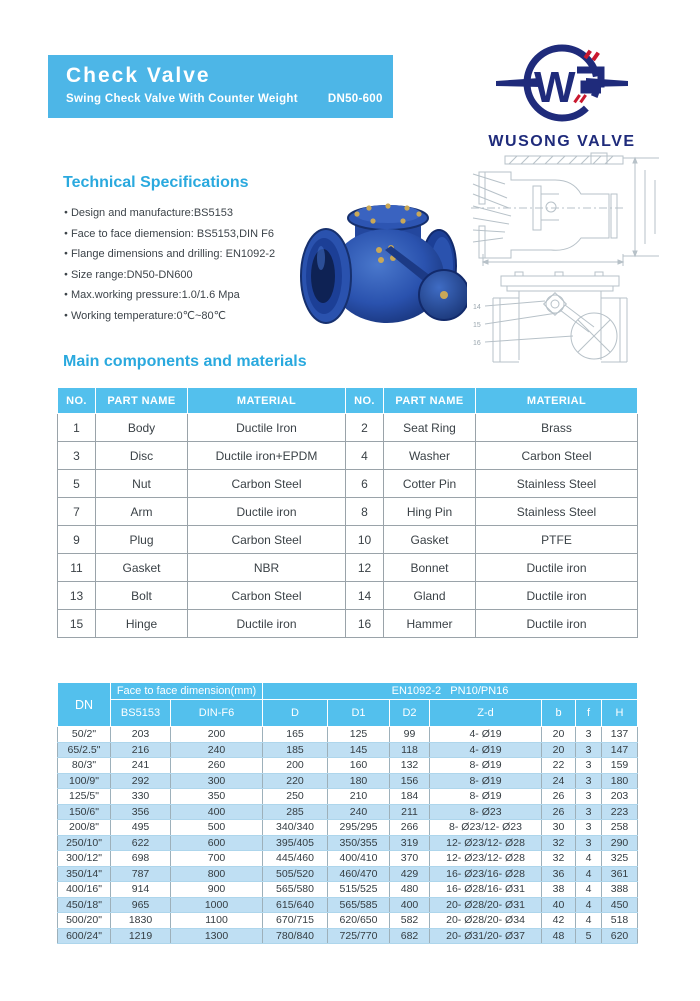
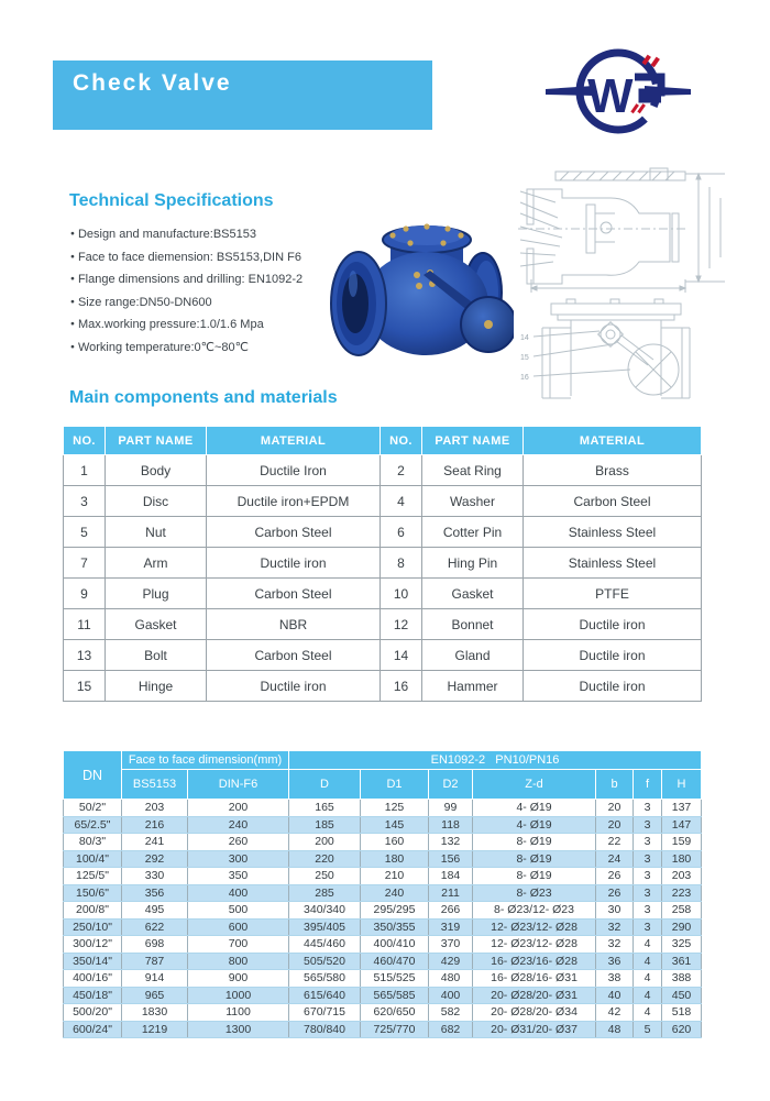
  Check Valve
- Swing Check Valve With Counter Weight DN50-600
  W
- WUSONG VALVE
  Technical Specifications
  Design and manufacture:BS5153
  Face to face diemension: BS5153,DIN F6
  Flange dimensions and drilling: EN1092-2
  Size range:DN50-DN600
  Max.working pressure:1.0/1.6 Mpa
  Working temperature:0℃~80℃
  Main components and materials
  NO.	PART NAME	MATERIAL	NO.	PART NAME	MATERIAL
  1	Body	Ductile Iron	2	Seat Ring	Brass
  3	Disc	Ductile iron+EPDM	4	Washer	Carbon Steel
  5	Nut	Carbon Steel	6	Cotter Pin	Stainless Steel
  7	Arm	Ductile iron	8	Hing Pin	Stainless Steel
  9	Plug	Carbon Steel	10	Gasket	PTFE
  11	Gasket	NBR	12	Bonnet	Ductile iron
  13	Bolt	Carbon Steel	14	Gland	Ductile iron
  15	Hinge	Ductile iron	16	Hammer	Ductile iron
  DN	Face to face dimension(mm)	EN1092-2 PN10/PN16
  BS5153	DIN-F6	D	D1	D2	Z-d	b	f	H
  50/2"	203	200	165	125	99	4- Ø19	20	3	137
  65/2.5"	216	240	185	145	118	4- Ø19	20	3	147
  80/3"	241	260	200	160	132	8- Ø19	22	3	159
- 100/9"	292	300	220	180	156	8- Ø19	24	3	180
+ 100/4"	292	300	220	180	156	8- Ø19	24	3	180
  125/5"	330	350	250	210	184	8- Ø19	26	3	203
  150/6"	356	400	285	240	211	8- Ø23	26	3	223
  200/8"	495	500	340/340	295/295	266	8- Ø23/12- Ø23	30	3	258
  250/10"	622	600	395/405	350/355	319	12- Ø23/12- Ø28	32	3	290
  300/12"	698	700	445/460	400/410	370	12- Ø23/12- Ø28	32	4	325
  350/14"	787	800	505/520	460/470	429	16- Ø23/16- Ø28	36	4	361
  400/16"	914	900	565/580	515/525	480	16- Ø28/16- Ø31	38	4	388
  450/18"	965	1000	615/640	565/585	400	20- Ø28/20- Ø31	40	4	450
  500/20"	1830	1100	670/715	620/650	582	20- Ø28/20- Ø34	42	4	518
  600/24"	1219	1300	780/840	725/770	682	20- Ø31/20- Ø37	48	5	620
